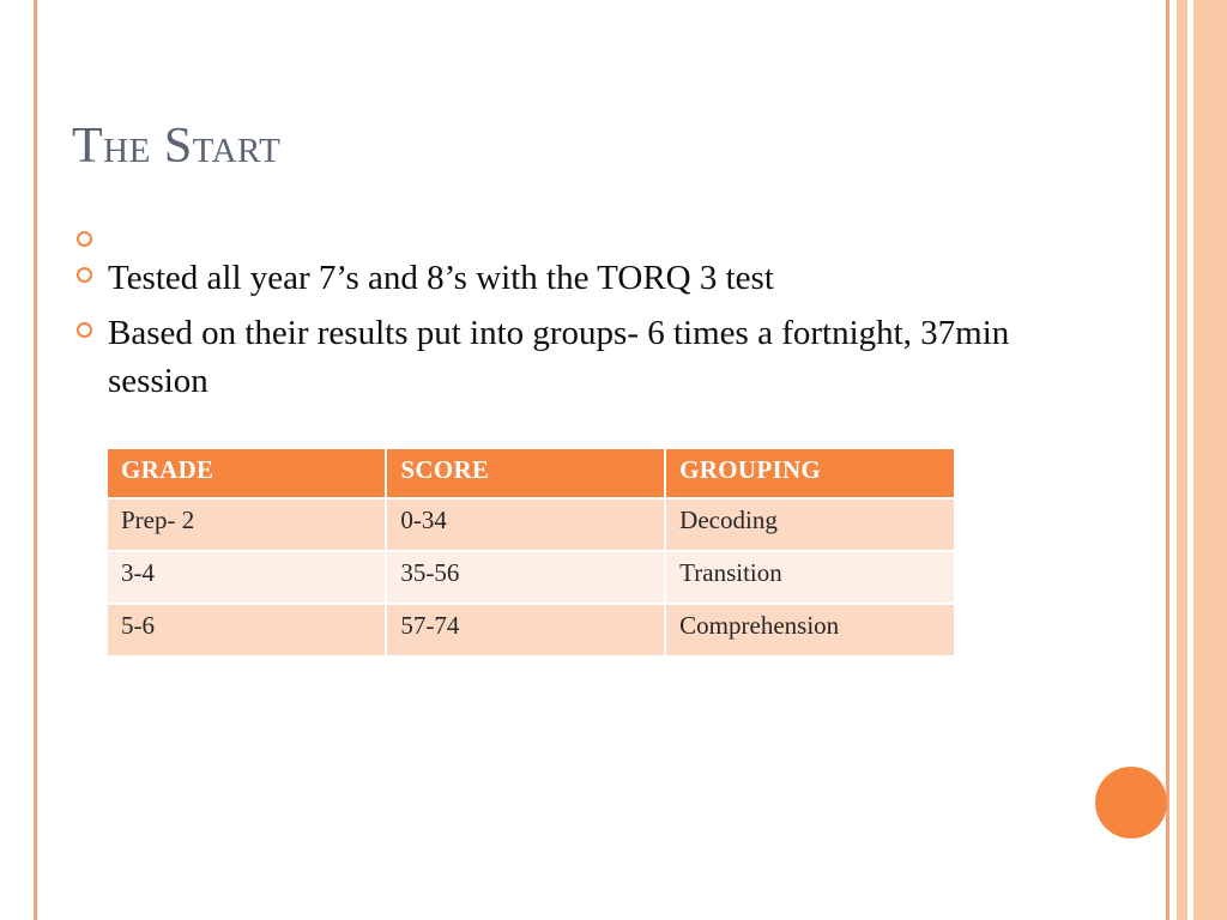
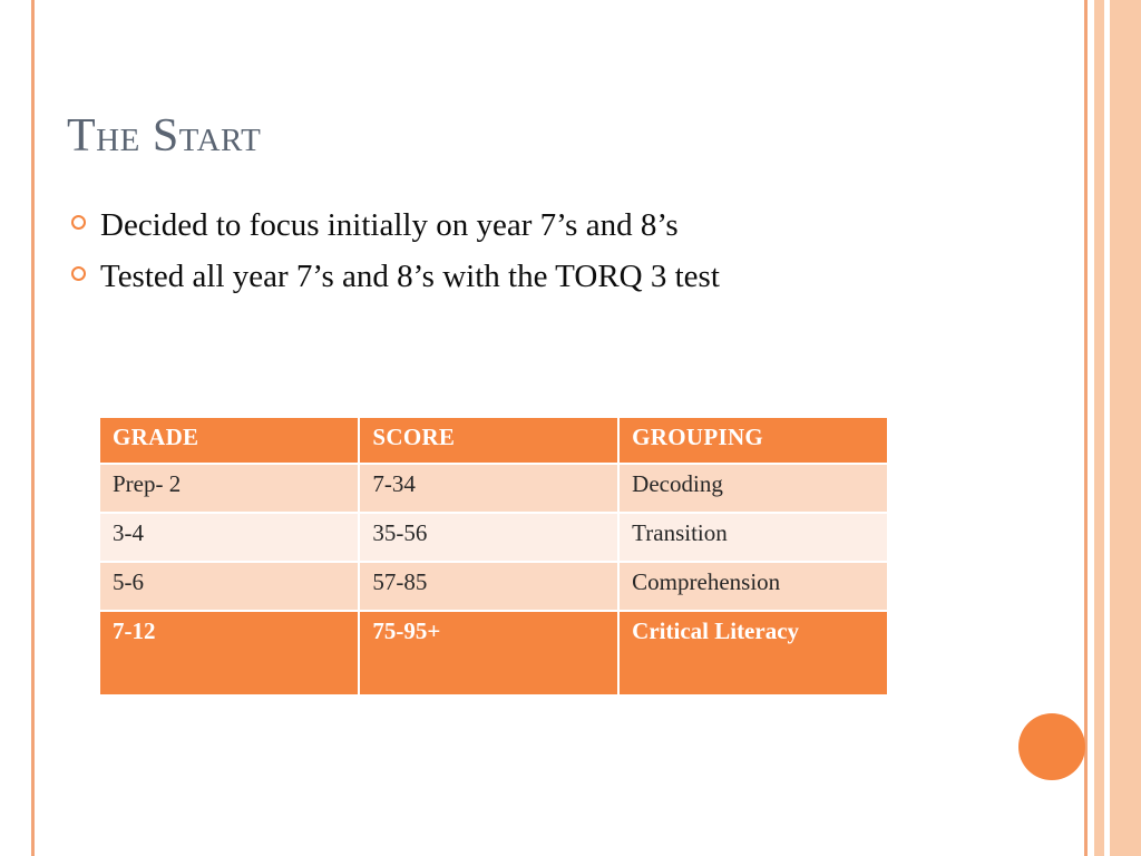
  The Start
+ Decided to focus initially on year 7’s and 8’s
  Tested all year 7’s and 8’s with the TORQ 3 test
- Based on their results put into groups- 6 times a fortnight, 37min session
  GRADE	SCORE	GROUPING
- Prep- 2	0-34	Decoding
+ Prep- 2	7-34	Decoding
  3-4	35-56	Transition
- 5-6	57-74	Comprehension
+ 5-6	57-85	Comprehension
+ 7-12	75-95+	Critical Literacy
